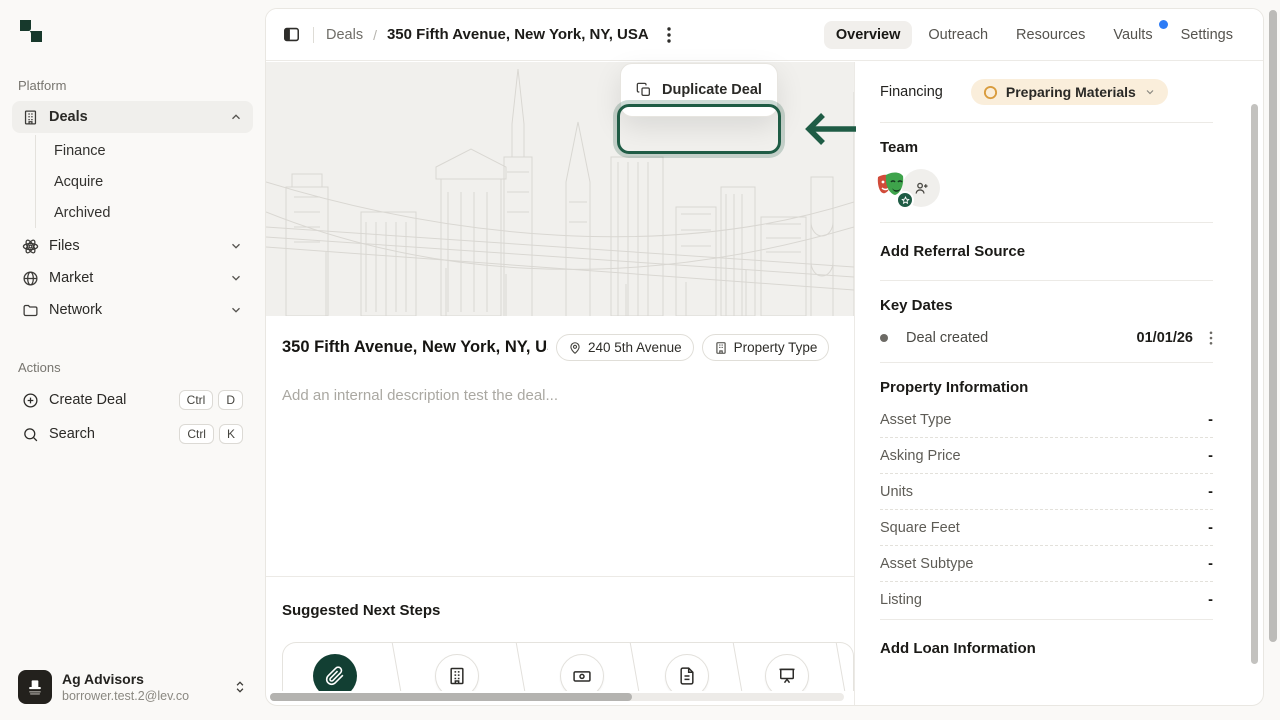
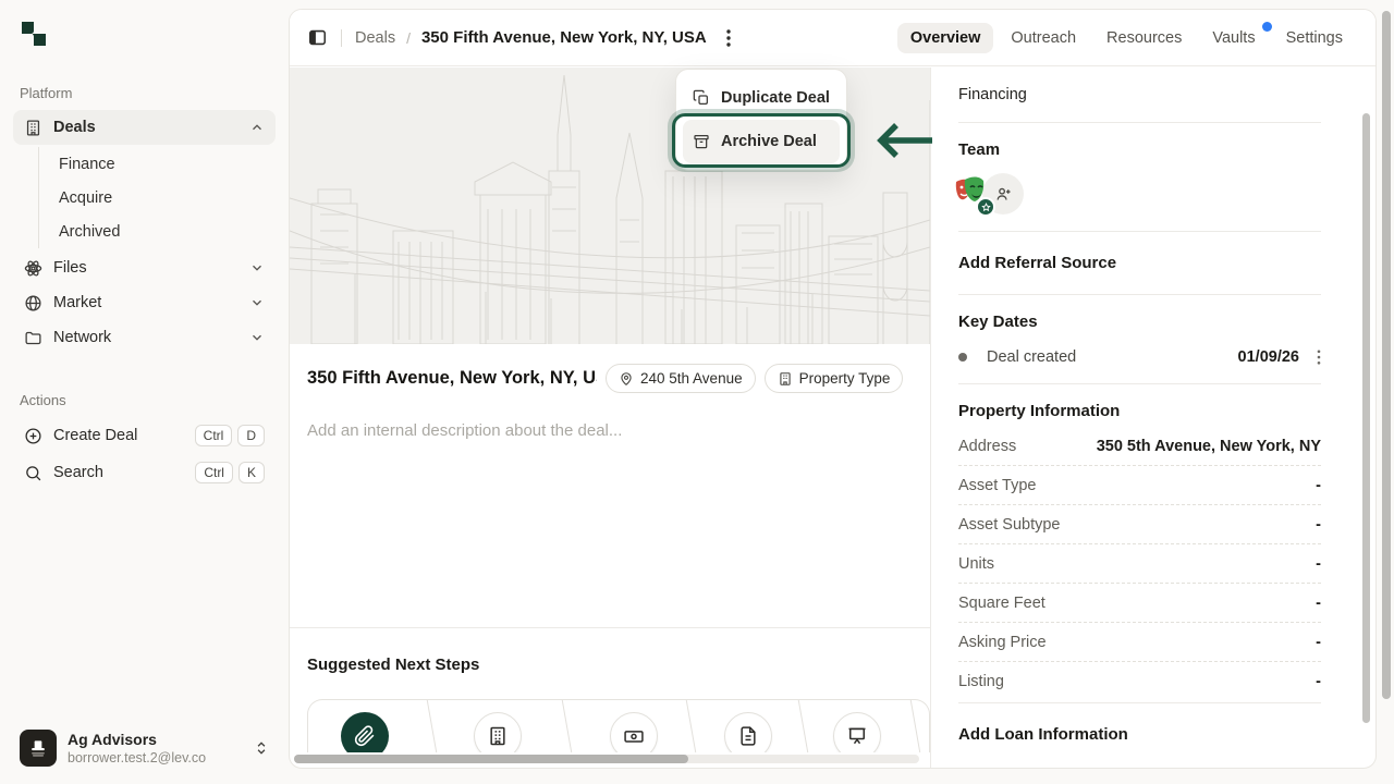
  Platform
  Deals
  Finance
  Acquire
  Archived
  Files
  Market
  Network
  Actions
  Create Deal
  Ctrl
  D
  Search
  Ctrl
  K
  Ag Advisors
  borrower.test.2@lev.co
  Deals
  /
  350 Fifth Avenue, New York, NY, USA
  Overview
  Outreach
  Resources
  Vaults
  Settings
  350 Fifth Avenue, New York, NY, U
  240 5th Avenue
  Property Type
- Add an internal description test the deal...
+ Add an internal description about the deal...
  Suggested Next Steps
  Financing
- Preparing Materials
  Team
  Add Referral Source
  Key Dates
  Deal created
- 01/01/26
+ 01/09/26
  Property Information
+ Address
+ 350 5th Avenue, New York, NY
  Asset Type
  -
- Asking Price
+ Asset Subtype
  -
  Units
  -
  Square Feet
  -
- Asset Subtype
+ Asking Price
  -
  Listing
  -
  Add Loan Information
  Duplicate Deal
+ Archive Deal
